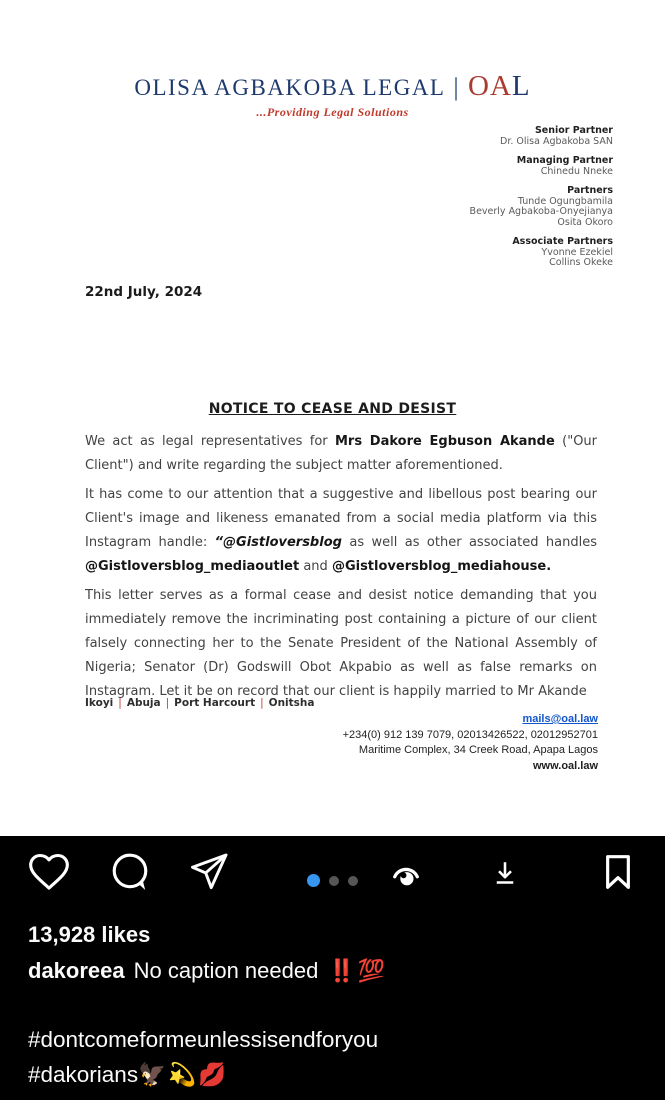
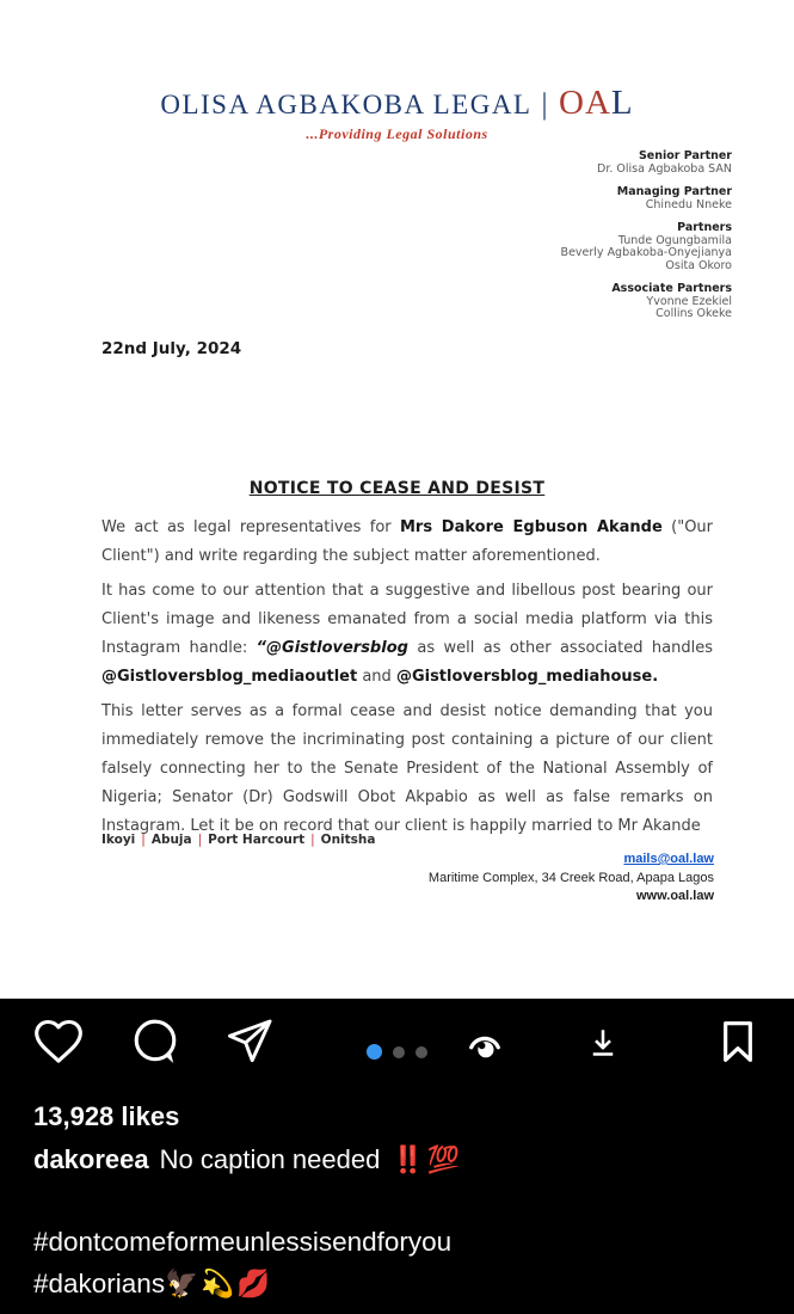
  OLISA AGBAKOBA LEGAL | OAL
  ...Providing Legal Solutions
  Senior Partner
  Dr. Olisa Agbakoba SAN
  Managing Partner
  Chinedu Nneke
  Partners
  Tunde Ogungbamila
  Beverly Agbakoba-Onyejianya
  Osita Okoro
  Associate Partners
  Yvonne Ezekiel
  Collins Okeke
  22nd July, 2024
  NOTICE TO CEASE AND DESIST
  We act as legal representatives for Mrs Dakore Egbuson Akande ("Our Client") and write regarding the subject matter aforementioned.
  It has come to our attention that a suggestive and libellous post bearing our Client's image and likeness emanated from a social media platform via this Instagram handle: “@Gistloversblog as well as other associated handles @Gistloversblog_mediaoutlet and @Gistloversblog_mediahouse.
  This letter serves as a formal cease and desist notice demanding that you immediately remove the incriminating post containing a picture of our client falsely connecting her to the Senate President of the National Assembly of Nigeria; Senator (Dr) Godswill Obot Akpabio as well as false remarks on Instagram. Let it be on record that our client is happily married to Mr Akande
  Ikoyi | Abuja | Port Harcourt | Onitsha
  mails@oal.law
- +234(0) 912 139 7079, 02013426522, 02012952701
  Maritime Complex, 34 Creek Road, Apapa Lagos
  www.oal.law
  13,928 likes
  dakoreea No caption needed ‼️💯
  #dontcomeformeunlessisendforyou
  #dakorians🦅💫💋
